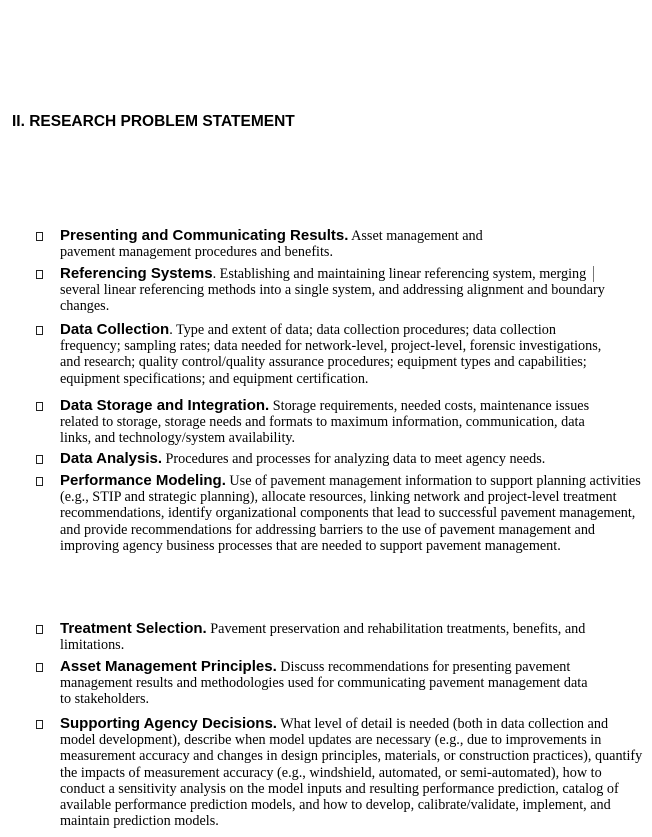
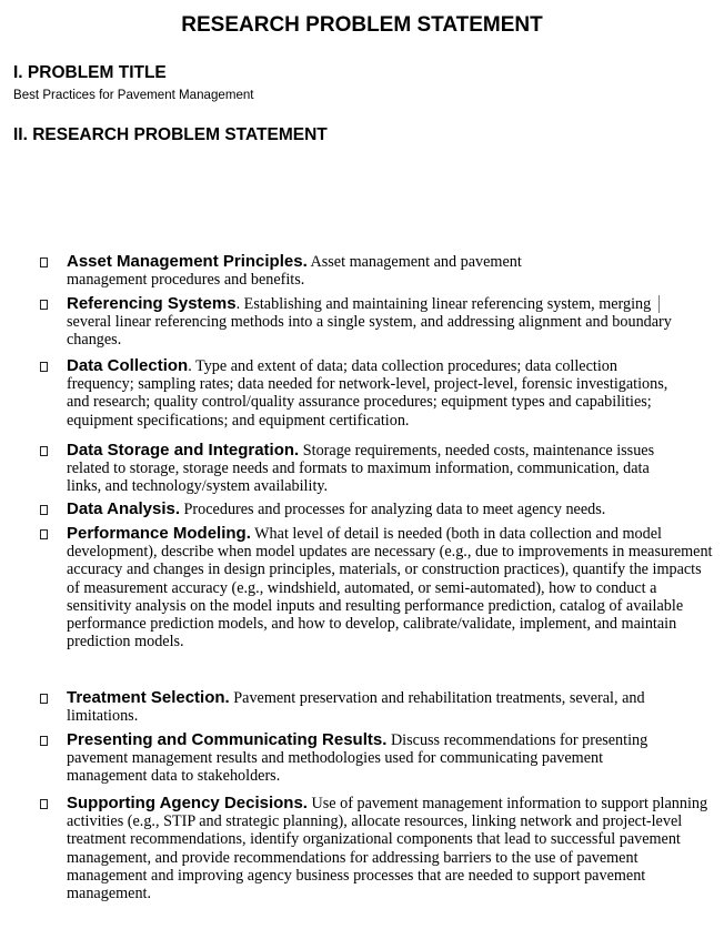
+ RESEARCH PROBLEM STATEMENT
+ I. PROBLEM TITLE
+ Best Practices for Pavement Management
  II. RESEARCH PROBLEM STATEMENT
- Presenting and Communicating Results. Asset management and pavement management procedures and benefits.
+ Asset Management Principles. Asset management and pavement management procedures and benefits.
  Referencing Systems. Establishing and maintaining linear referencing system, merging several linear referencing methods into a single system, and addressing alignment and boundary changes.
  Data Collection. Type and extent of data; data collection procedures; data collection frequency; sampling rates; data needed for network-level, project-level, forensic investigations, and research; quality control/quality assurance procedures; equipment types and capabilities; equipment specifications; and equipment certification.
  Data Storage and Integration. Storage requirements, needed costs, maintenance issues related to storage, storage needs and formats to maximum information, communication, data links, and technology/system availability.
  Data Analysis. Procedures and processes for analyzing data to meet agency needs.
- Performance Modeling. Use of pavement management information to support planning activities (e.g., STIP and strategic planning), allocate resources, linking network and project-level treatment recommendations, identify organizational components that lead to successful pavement management, and provide recommendations for addressing barriers to the use of pavement management and improving agency business processes that are needed to support pavement management.
+ Performance Modeling. What level of detail is needed (both in data collection and model development), describe when model updates are necessary (e.g., due to improvements in measurement accuracy and changes in design principles, materials, or construction practices), quantify the impacts of measurement accuracy (e.g., windshield, automated, or semi-automated), how to conduct a sensitivity analysis on the model inputs and resulting performance prediction, catalog of available performance prediction models, and how to develop, calibrate/validate, implement, and maintain prediction models.
- Treatment Selection. Pavement preservation and rehabilitation treatments, benefits, and limitations.
+ Treatment Selection. Pavement preservation and rehabilitation treatments, several, and limitations.
- Asset Management Principles. Discuss recommendations for presenting pavement management results and methodologies used for communicating pavement management data to stakeholders.
+ Presenting and Communicating Results. Discuss recommendations for presenting pavement management results and methodologies used for communicating pavement management data to stakeholders.
- Supporting Agency Decisions. What level of detail is needed (both in data collection and model development), describe when model updates are necessary (e.g., due to improvements in measurement accuracy and changes in design principles, materials, or construction practices), quantify the impacts of measurement accuracy (e.g., windshield, automated, or semi-automated), how to conduct a sensitivity analysis on the model inputs and resulting performance prediction, catalog of available performance prediction models, and how to develop, calibrate/validate, implement, and maintain prediction models.
+ Supporting Agency Decisions. Use of pavement management information to support planning activities (e.g., STIP and strategic planning), allocate resources, linking network and project-level treatment recommendations, identify organizational components that lead to successful pavement management, and provide recommendations for addressing barriers to the use of pavement management and improving agency business processes that are needed to support pavement management.
